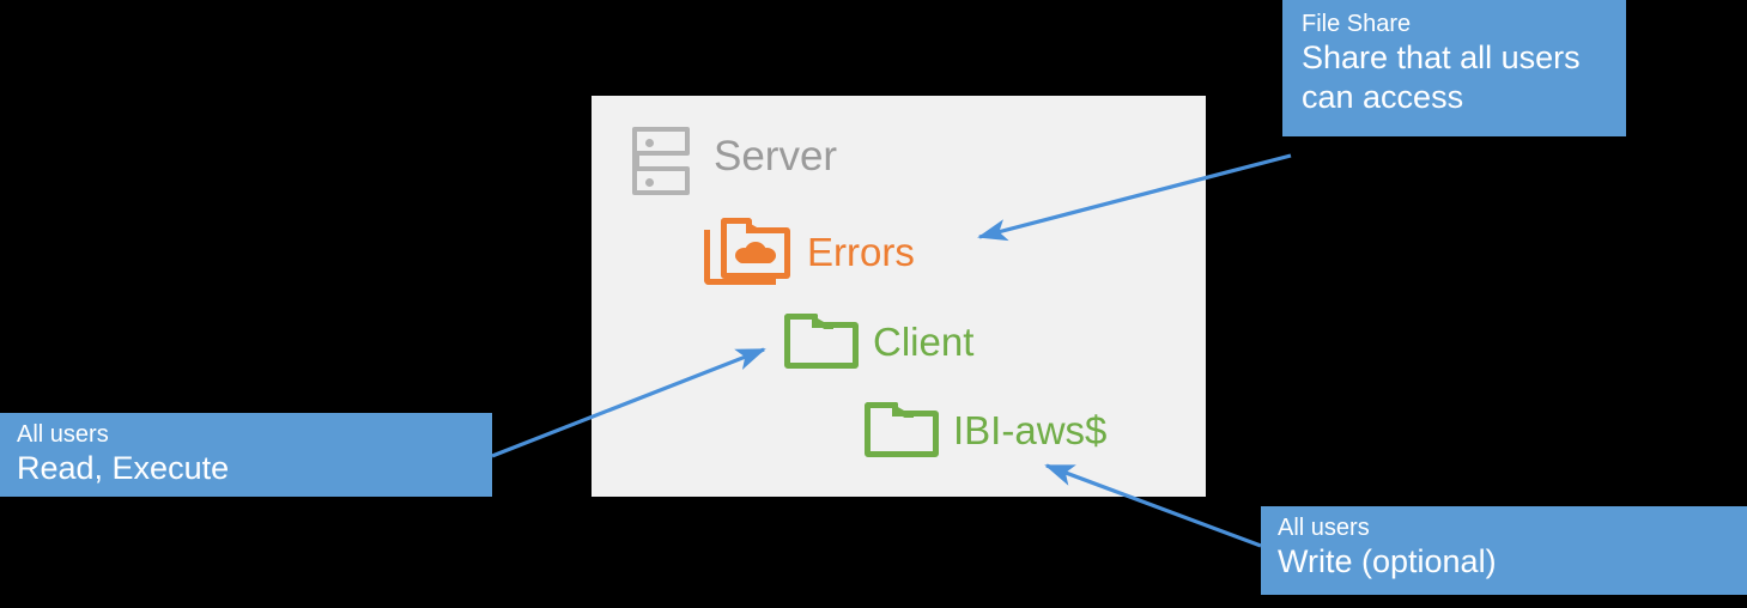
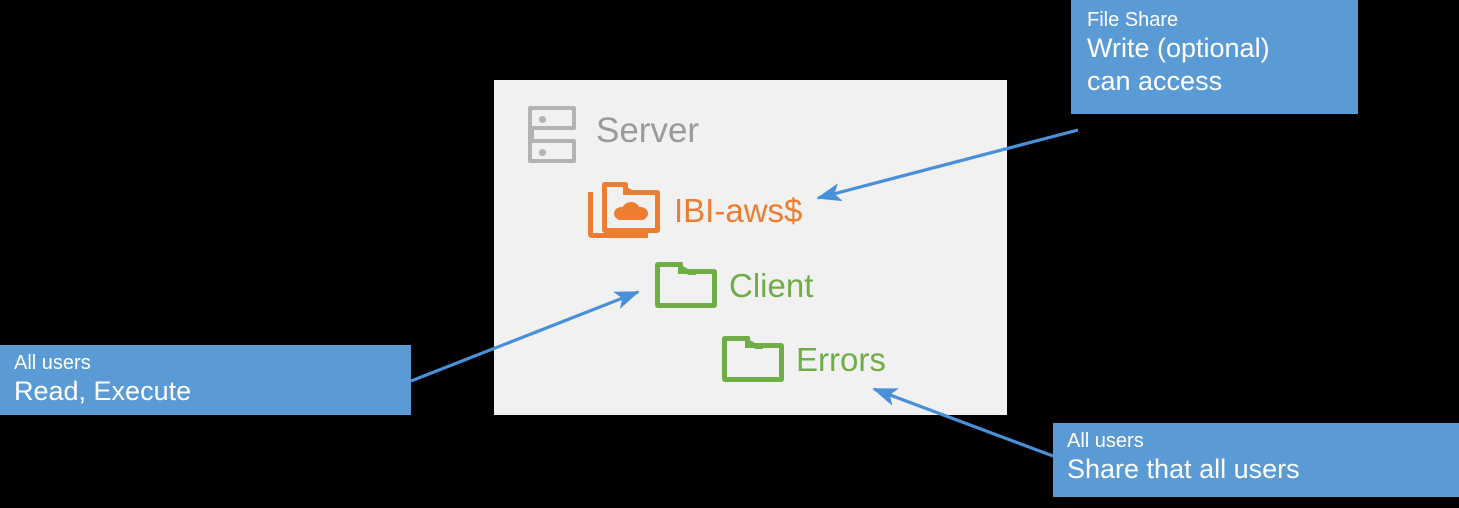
  Server
- Errors
+ IBI-aws$
  Client
- IBI-aws$
+ Errors
  File Share
- Share that all users
+ Write (optional)
  can access
  All users
  Read, Execute
  All users
- Write (optional)
+ Share that all users
